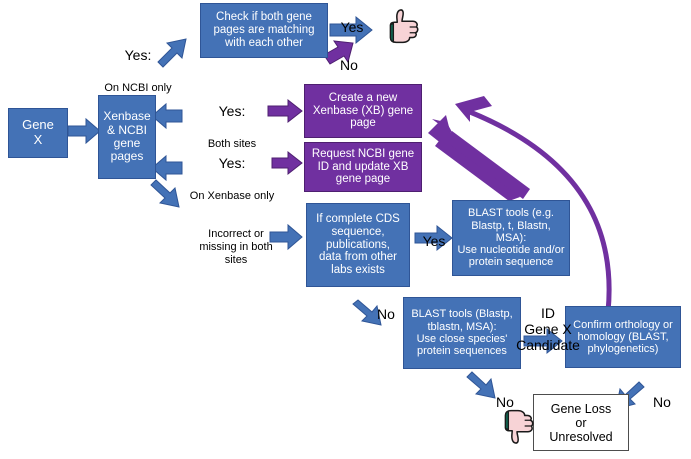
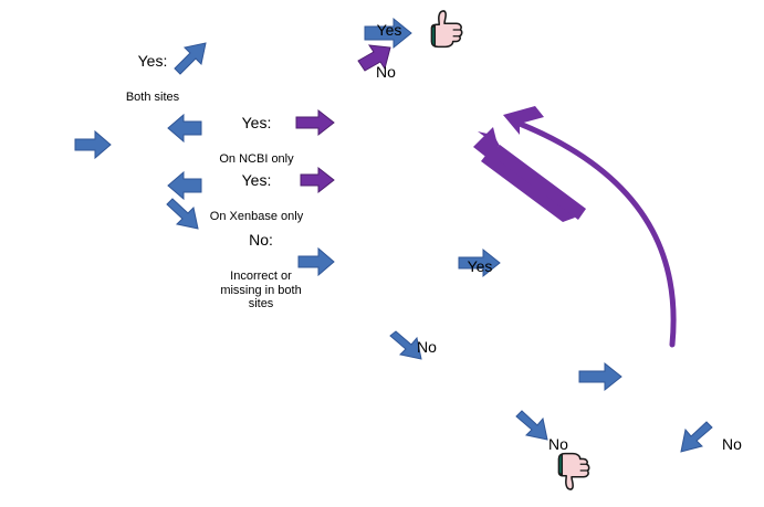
- Gene
- X
- Xenbase
- & NCBI
- gene
- pages
- Check if both gene
- pages are matching
- with each other
- Create a new
- Xenbase (XB) gene
- page
- Request NCBI gene
- ID and update XB
- gene page
- If complete CDS
- sequence,
- publications,
- data from other
- labs exists
- BLAST tools (e.g.
- Blastp, t, Blastn, MSA):
- Use nucleotide and/or
- protein sequence
- BLAST tools (Blastp,
- tblastn, MSA):
- Use close species'
- protein sequences
- Confirm orthology or
- homology (BLAST,
- phylogenetics)
- Gene Loss
- or
- Unresolved
  Yes:
- On NCBI only
+ Both sites
  Yes
  No
  Yes:
- Both sites
+ On NCBI only
  Yes:
  On Xenbase only
+ No:
  Incorrect or
  missing in both
  sites
  Yes
  No
- ID
- Gene X
- Candidate
  No
  No
